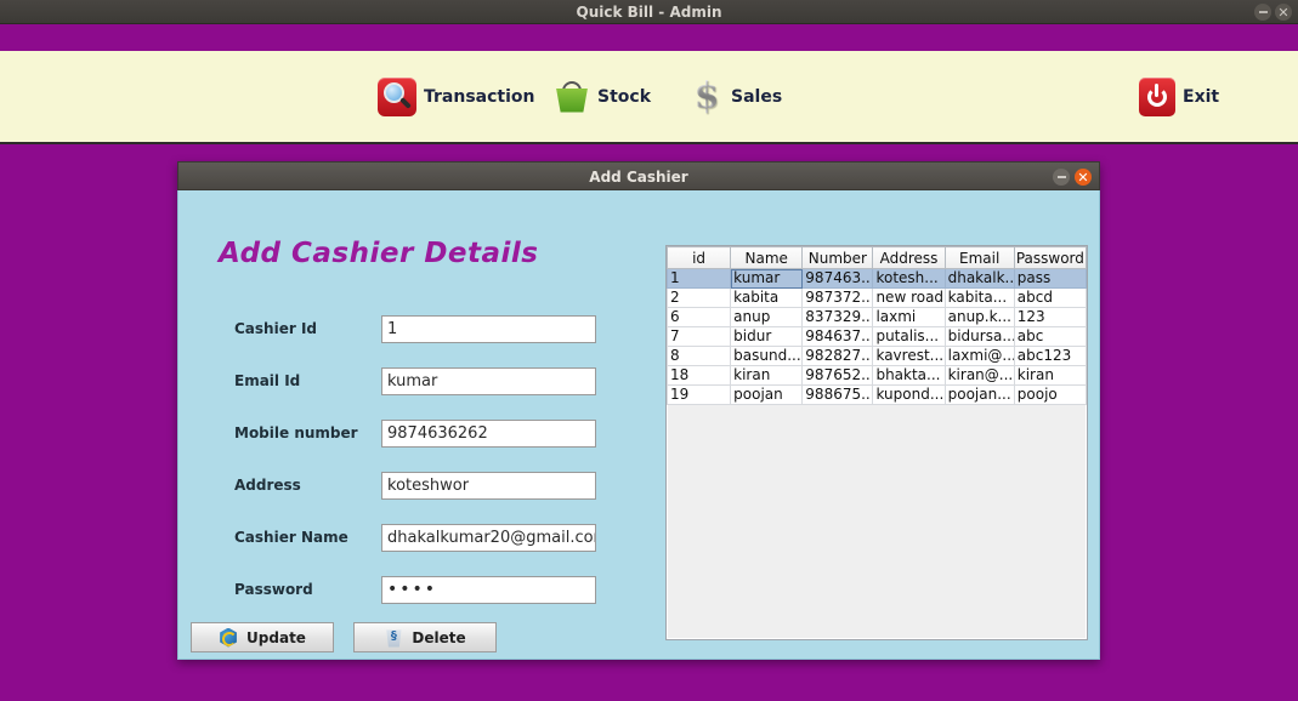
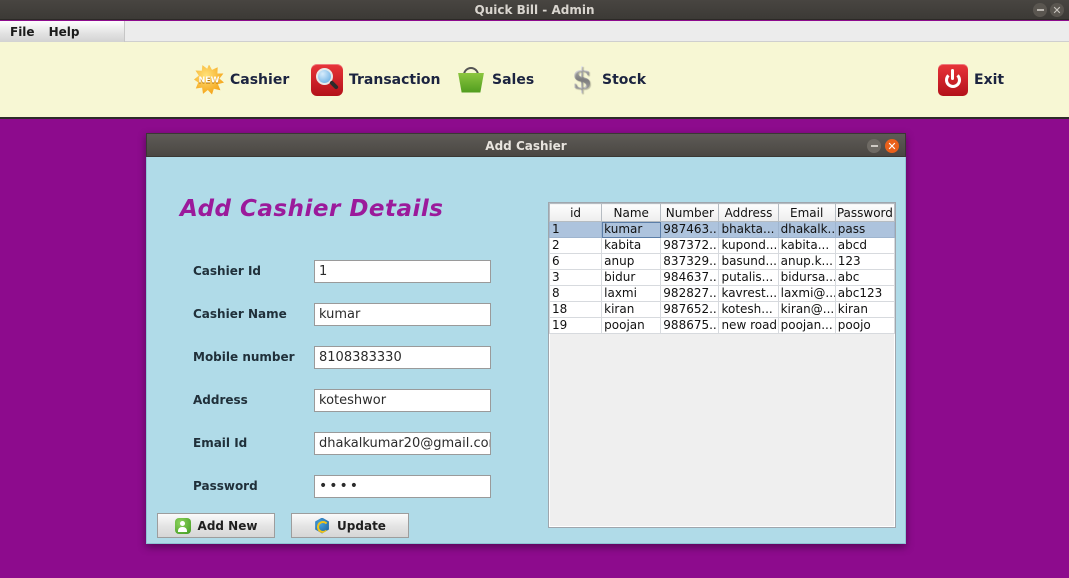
  Quick Bill - Admin
  ✕
+ File
+ Help
+ NEW
+ Cashier
  Transaction
- Stock
+ Sales
  $
- Sales
+ Stock
  Exit
  Add Cashier
  ✕
  Add Cashier Details
  Cashier Id
  1
- Email Id
+ Cashier Name
  kumar
  Mobile number
- 9874636262
+ 8108383330
  Address
  koteshwor
- Cashier Name
+ Email Id
  dhakalkumar20@gmail.co
  Password
  ••••
+ Add New
  Update
- Delete
  id	Name	Number	Address	Email	Password
- 1	kumar	987463..	kotesh...	dhakalk..	pass
+ 1	kumar	987463..	bhakta...	dhakalk..	pass
- 2	kabita	987372..	new road	kabita...	abcd
+ 2	kabita	987372..	kupond...	kabita...	abcd
- 6	anup	837329..	laxmi	anup.k...	123
+ 6	anup	837329..	basund...	anup.k...	123
- 7	bidur	984637..	putalis...	bidursa..	abc
+ 3	bidur	984637..	putalis...	bidursa..	abc
- 8	basund...	982827..	kavrest...	laxmi@..	abc123
+ 8	laxmi	982827..	kavrest...	laxmi@..	abc123
- 18	kiran	987652..	bhakta...	kiran@...	kiran
+ 18	kiran	987652..	kotesh...	kiran@...	kiran
- 19	poojan	988675..	kupond...	poojan...	poojo
+ 19	poojan	988675..	new road	poojan...	poojo
